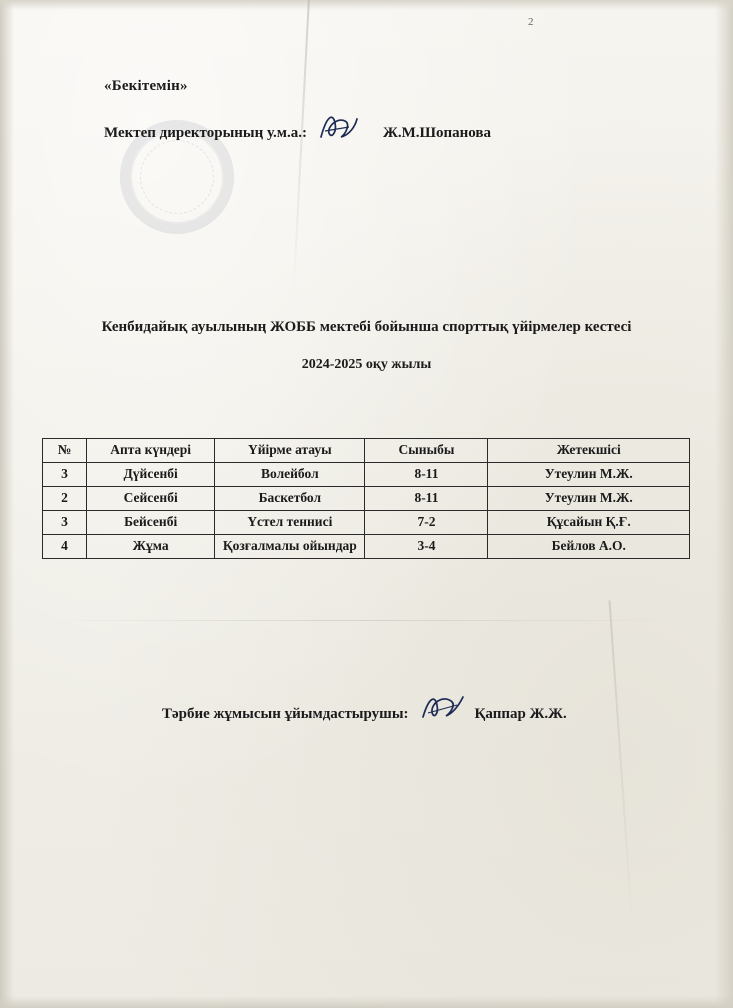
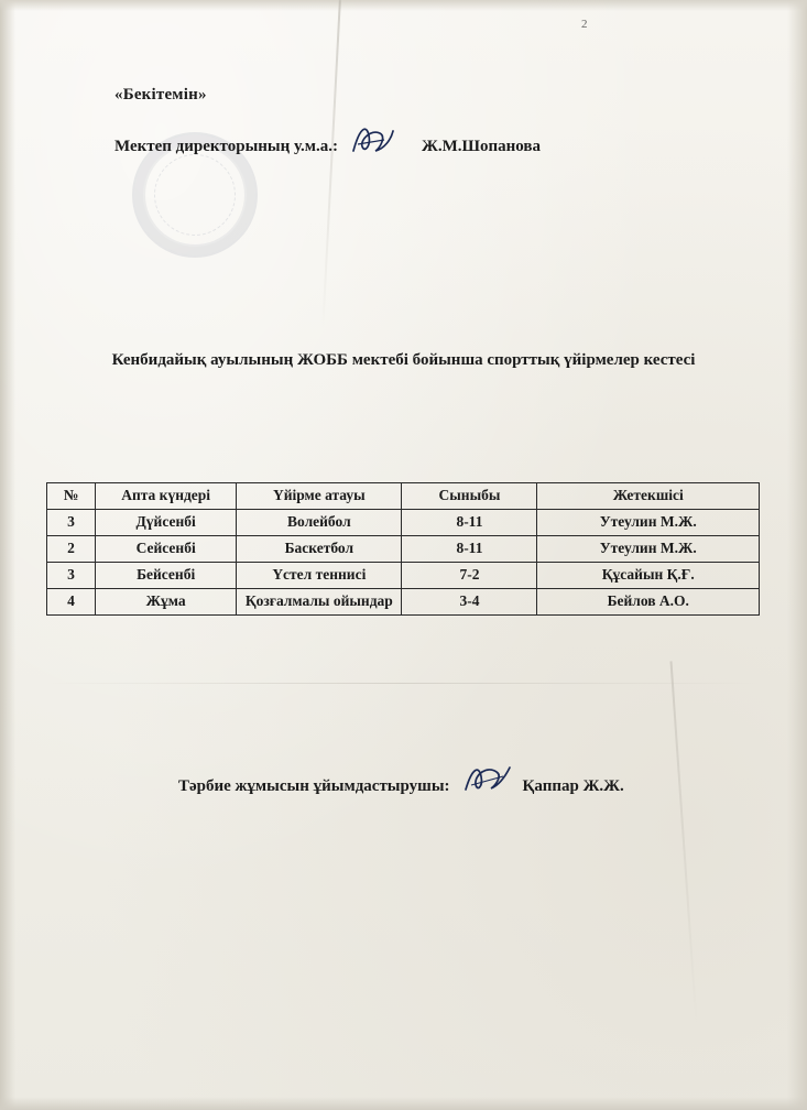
  2
  «Бекітемін»
  Мектеп директорының у.м.а.:
  Ж.М.Шопанова
  Кенбидайық ауылының ЖОББ мектебі бойынша спорттық үйірмелер кестесі
- 2024-2025 оқу жылы
  №	Апта күндері	Үйірме атауы	Сыныбы	Жетекшісі
  3	Дүйсенбі	Волейбол	8-11	Утеулин М.Ж.
  2	Сейсенбі	Баскетбол	8-11	Утеулин М.Ж.
  3	Бейсенбі	Үстел теннисі	7-2	Құсайын Қ.Ғ.
  4	Жұма	Қозғалмалы ойындар	3-4	Бейлов А.О.
  Тәрбие жұмысын ұйымдастырушы:
  Қаппар Ж.Ж.
